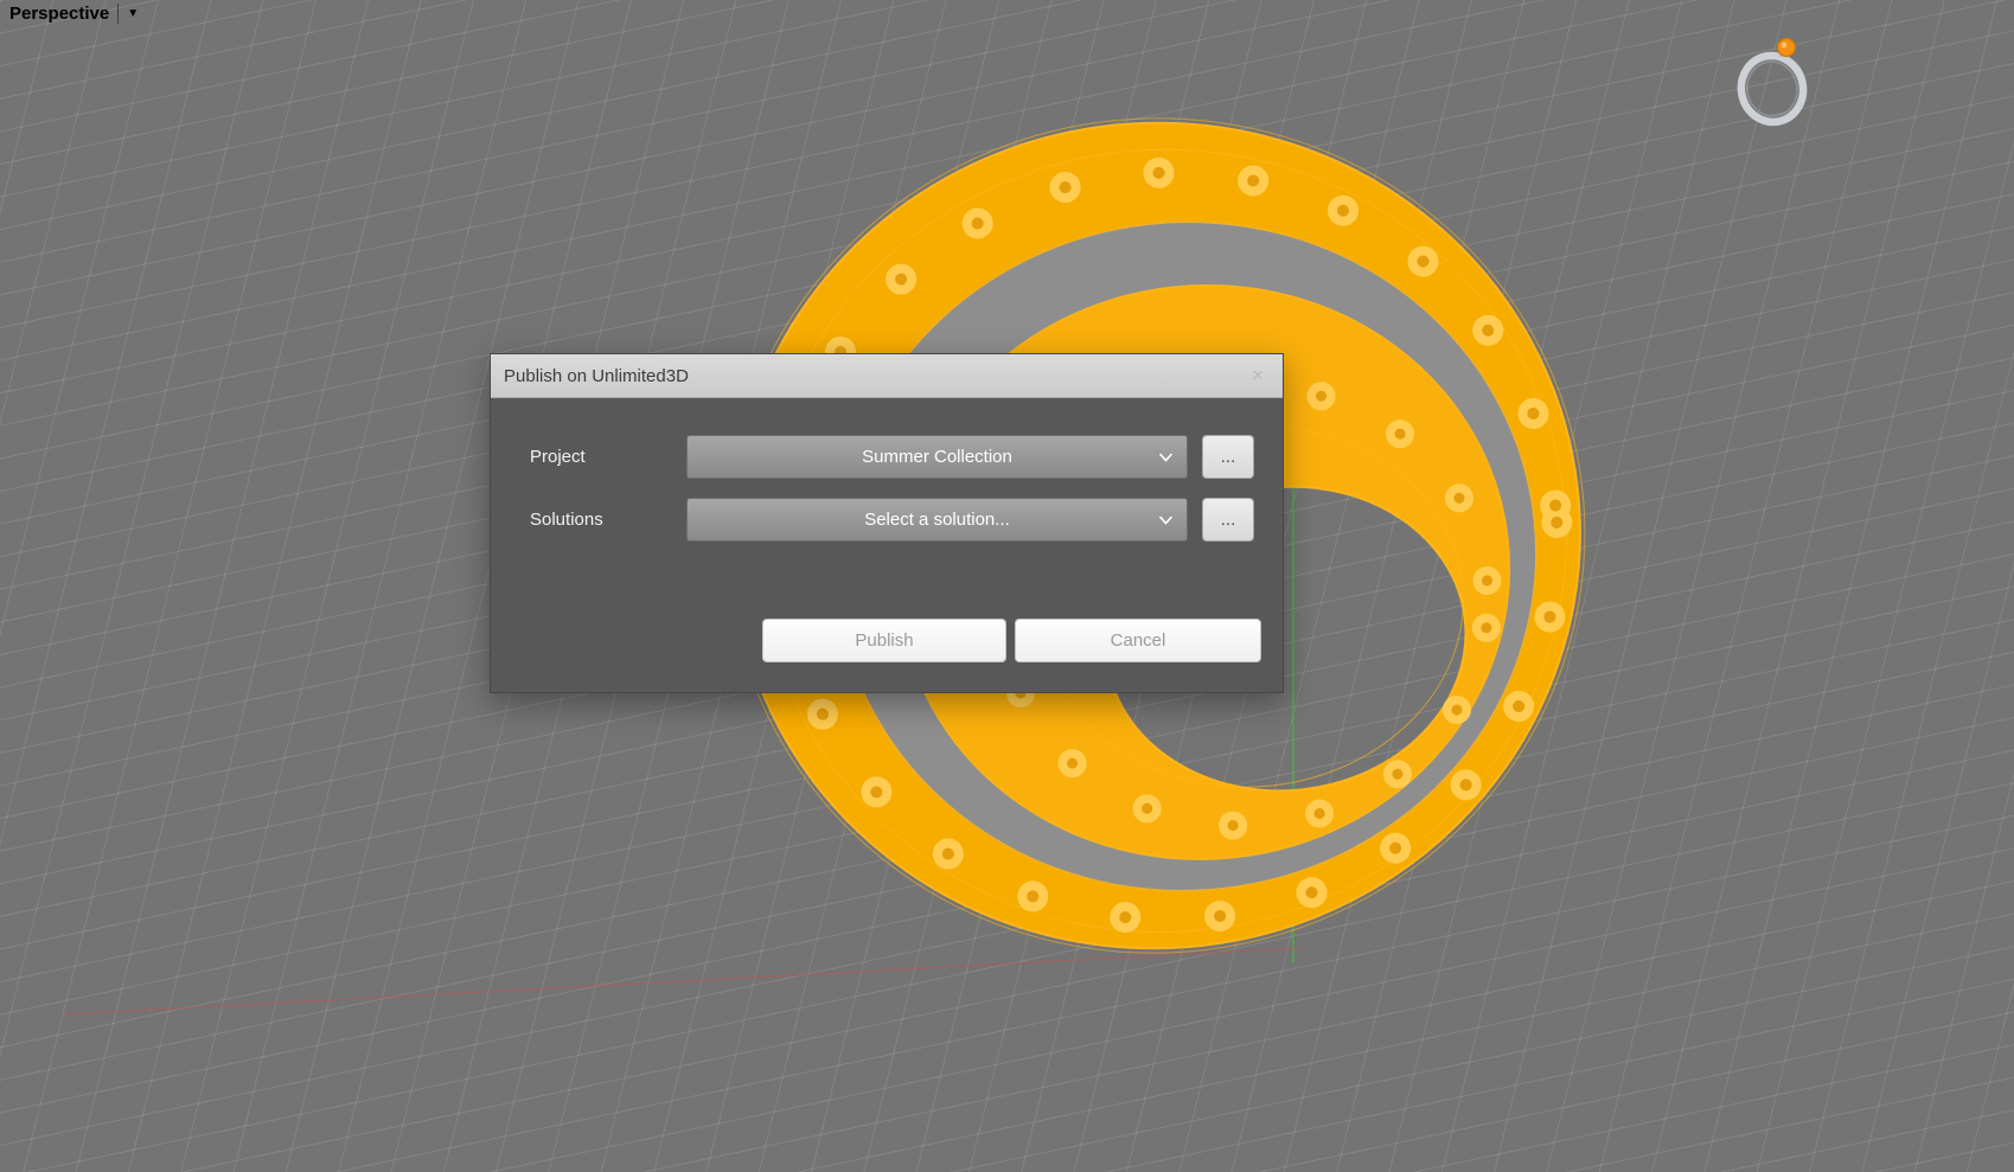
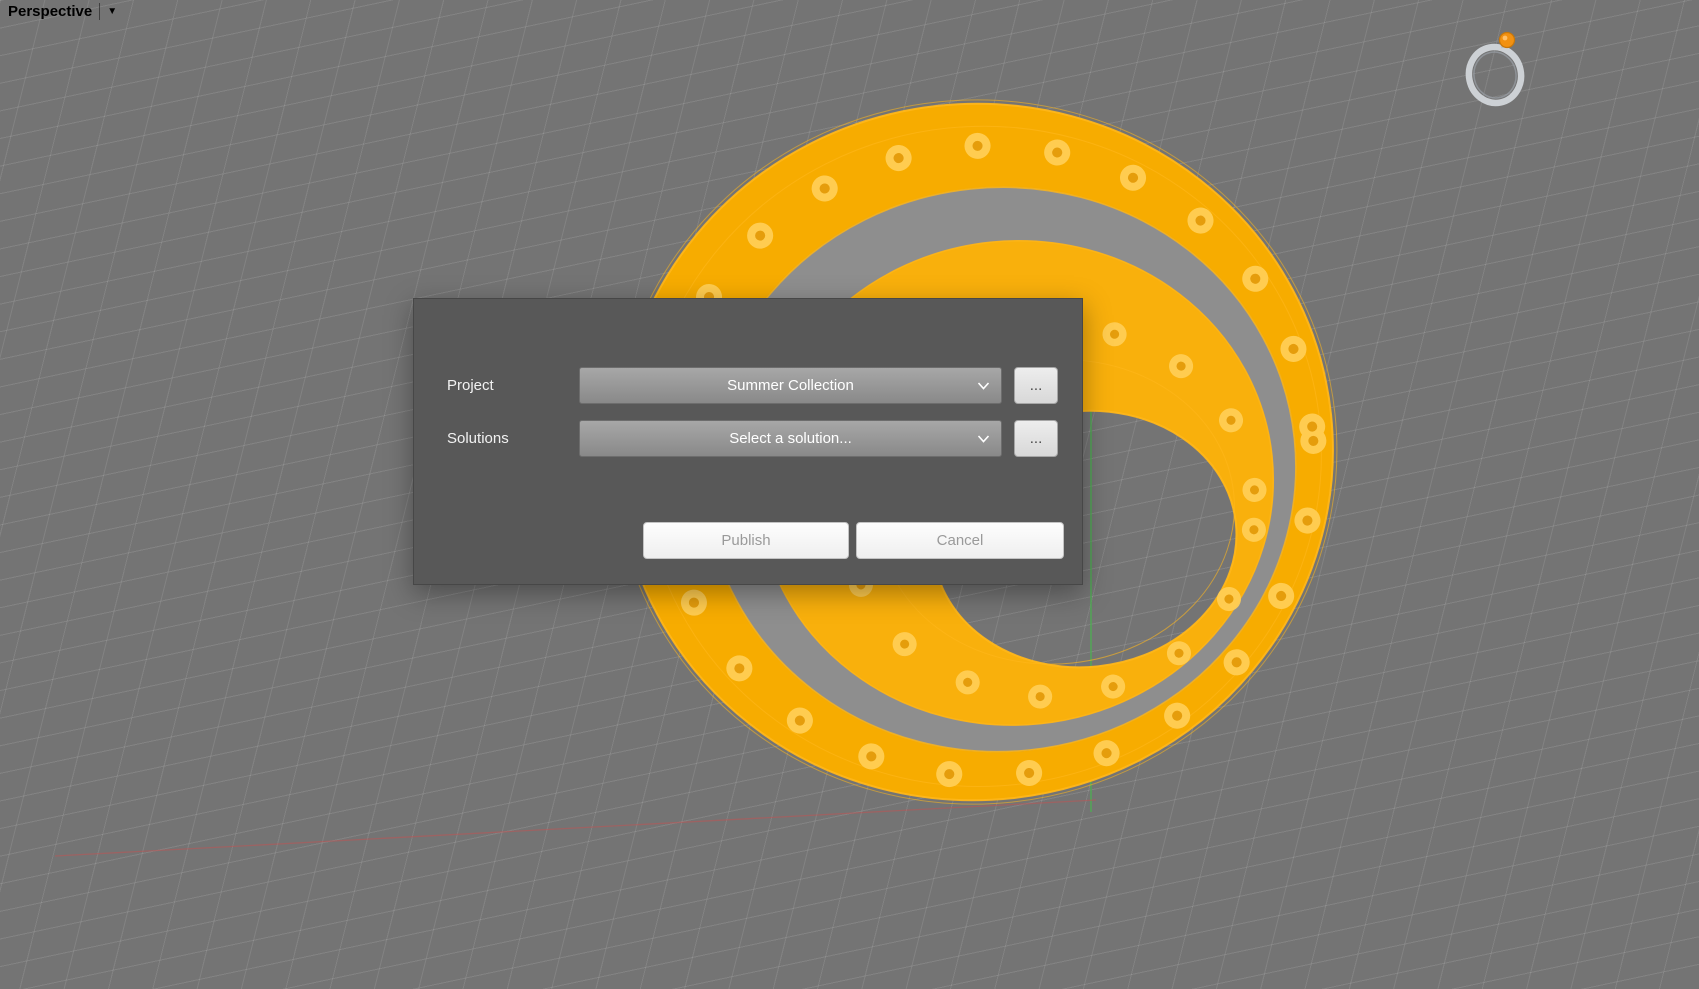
  Perspective
  ▼
- Publish on Unlimited3D
- ×
  Project
  Summer Collection
  ...
  Solutions
  Select a solution...
  ...
  Publish
  Cancel
